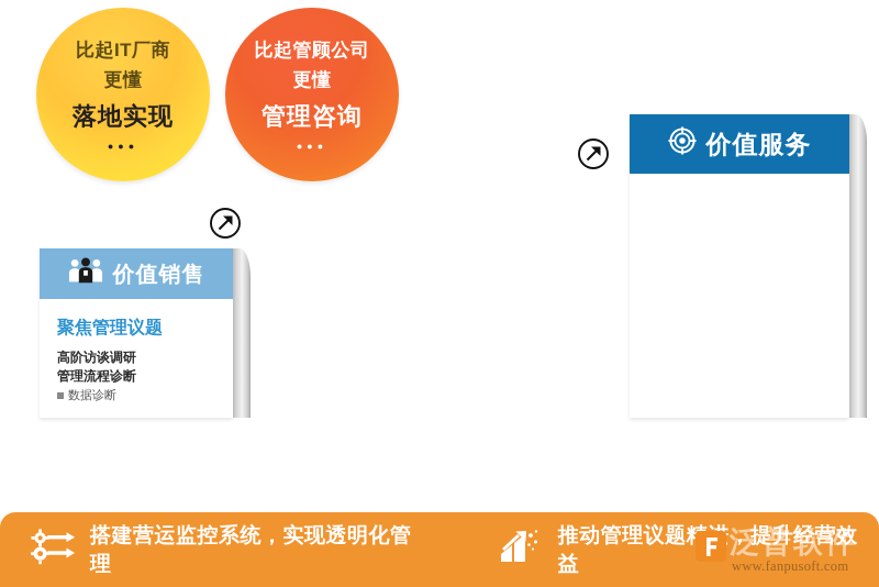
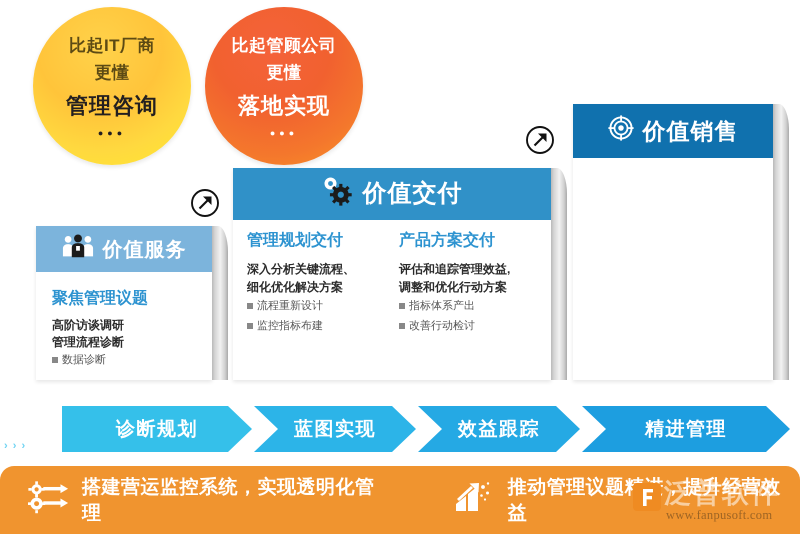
  比起IT厂商
  更懂
- 落地实现
+ 管理咨询
  ●●●
  比起管顾公司
  更懂
- 管理咨询
+ 落地实现
  ●●●
- 价值服务
+ 价值销售
+ 价值交付
+ 管理规划交付
+ 深入分析关键流程、
+ 细化优化解决方案
+ 流程重新设计
+ 监控指标布建
+ 产品方案交付
+ 评估和追踪管理效益,
+ 调整和优化行动方案
+ 指标体系产出
+ 改善行动检讨
- 价值销售
+ 价值服务
  聚焦管理议题
  高阶访谈调研
  管理流程诊断
  数据诊断
+ › › ›
+ 诊断规划
+ 蓝图实现
+ 效益跟踪
+ 精进管理
  搭建营运监控系统，实现透明化管理
  推动管理议题，提升经营效益
  泛普软件
  www.fanpusoft.com
